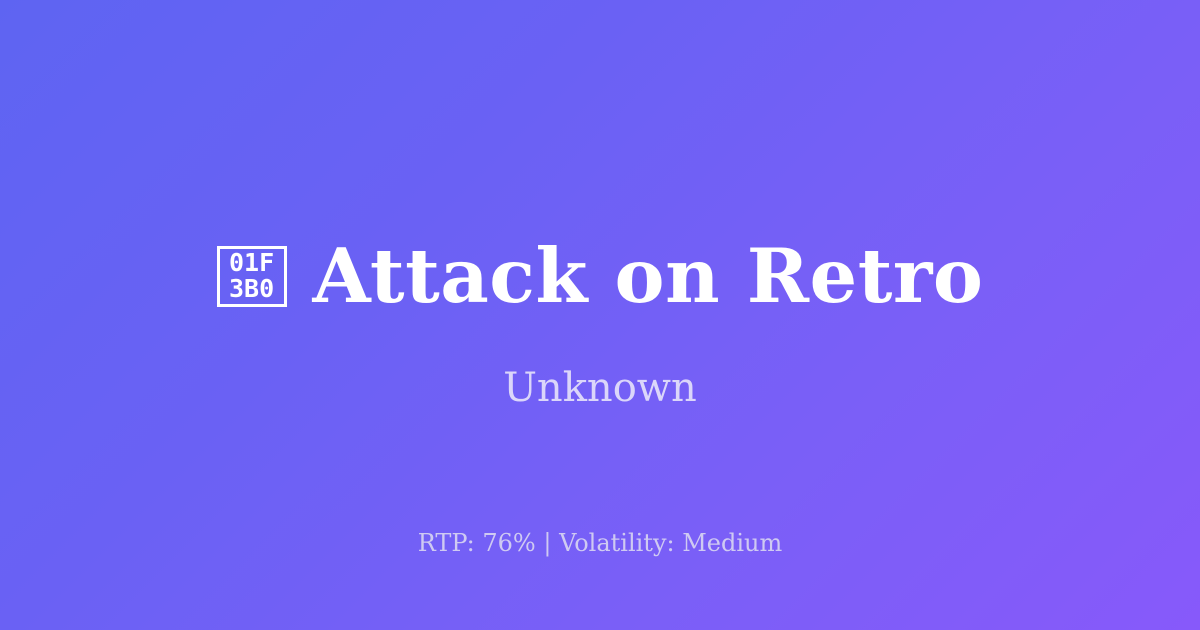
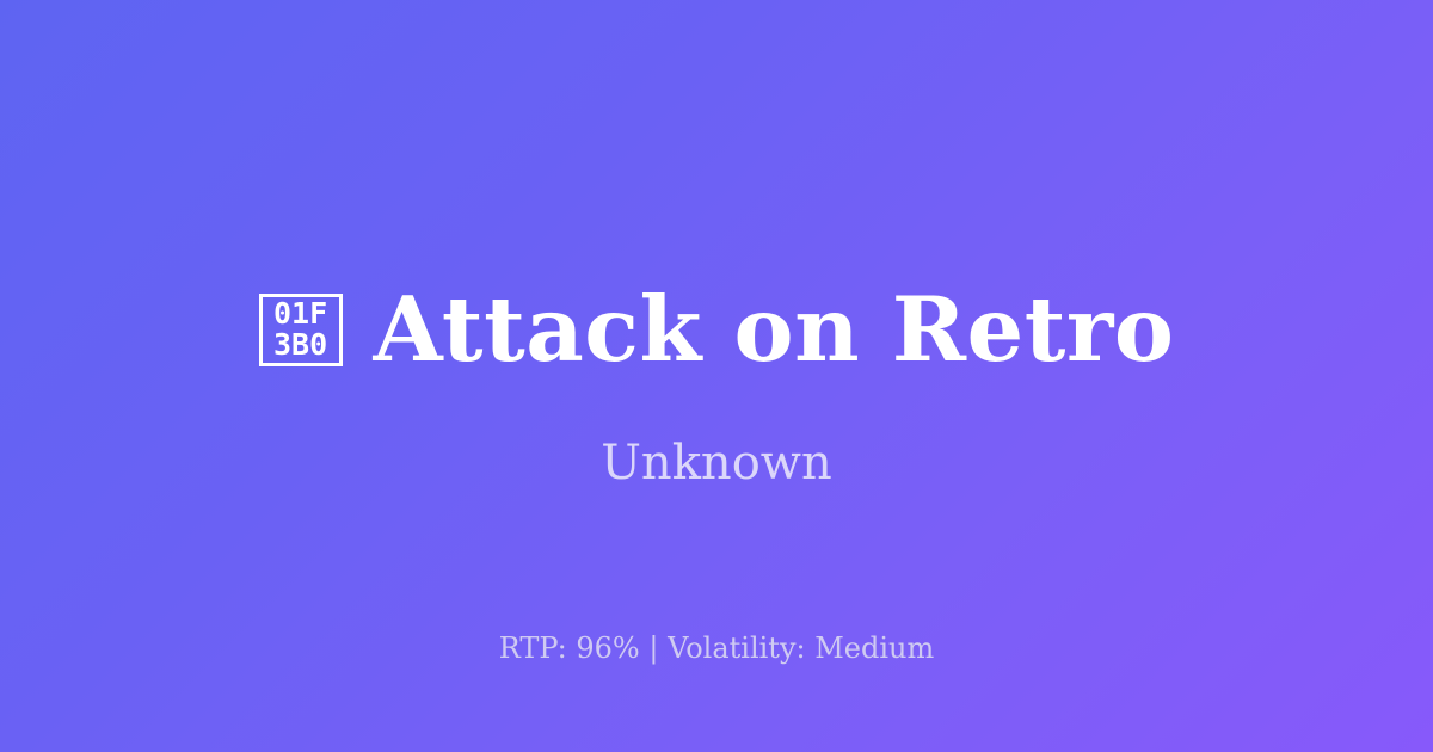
  01F
  3B0
  Attack on Retro
  Unknown
- RTP: 76% | Volatility: Medium
+ RTP: 96% | Volatility: Medium
